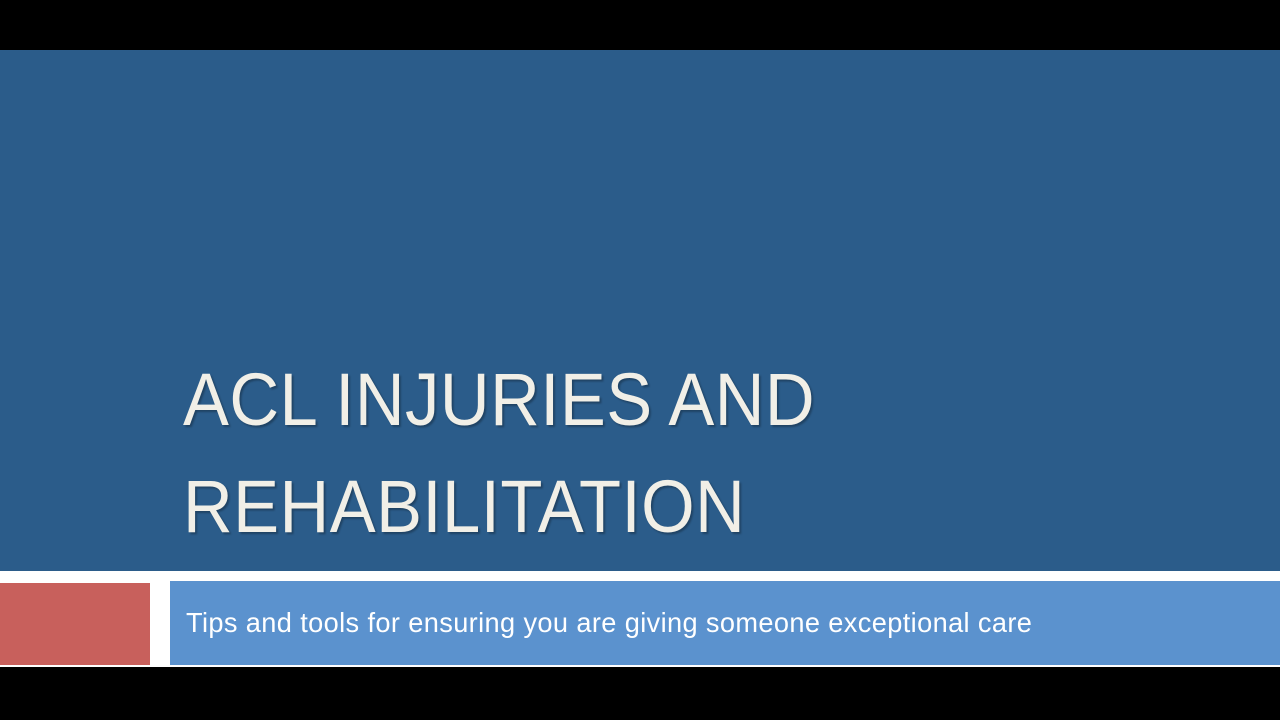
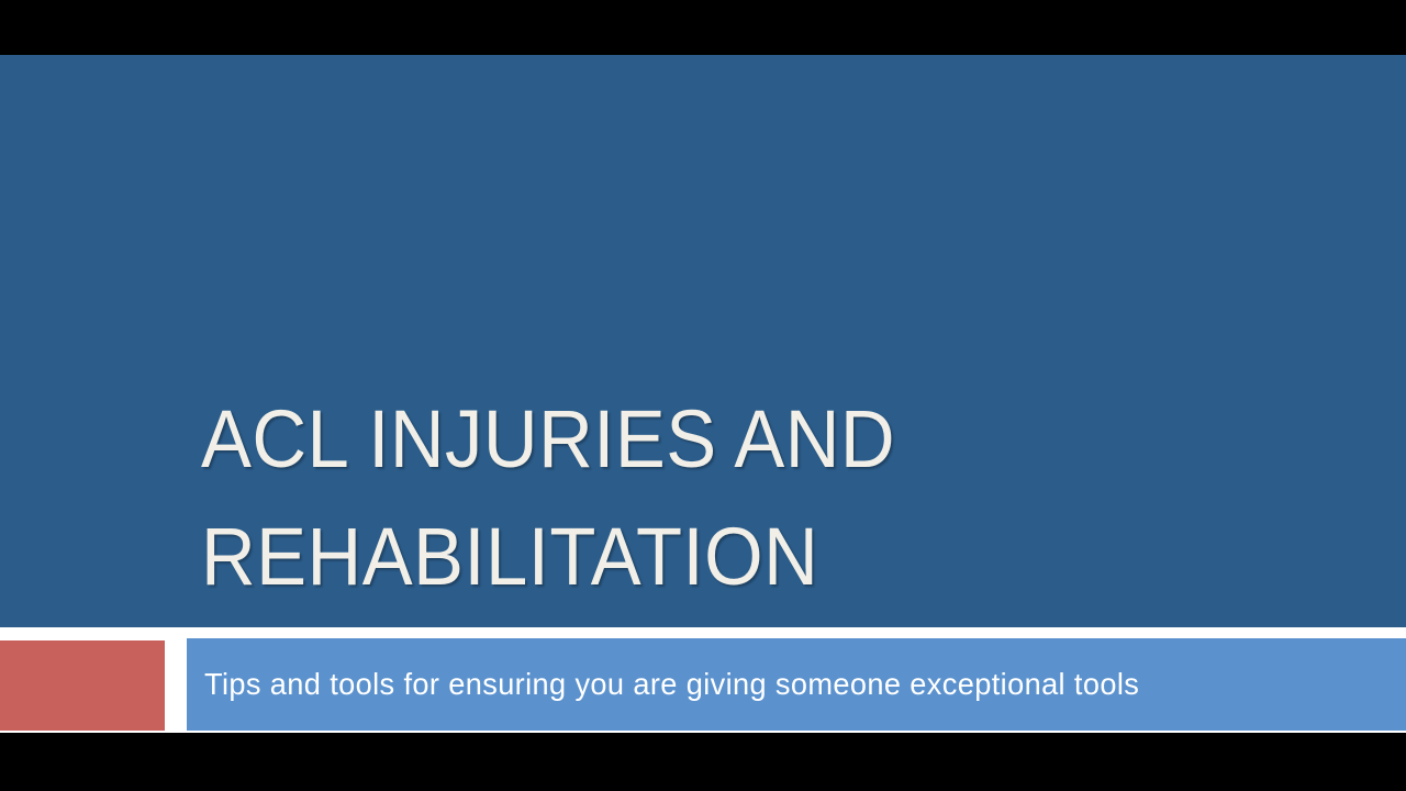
  ACL INJURIES AND
  REHABILITATION
- Tips and tools for ensuring you are giving someone exceptional care
+ Tips and tools for ensuring you are giving someone exceptional tools
